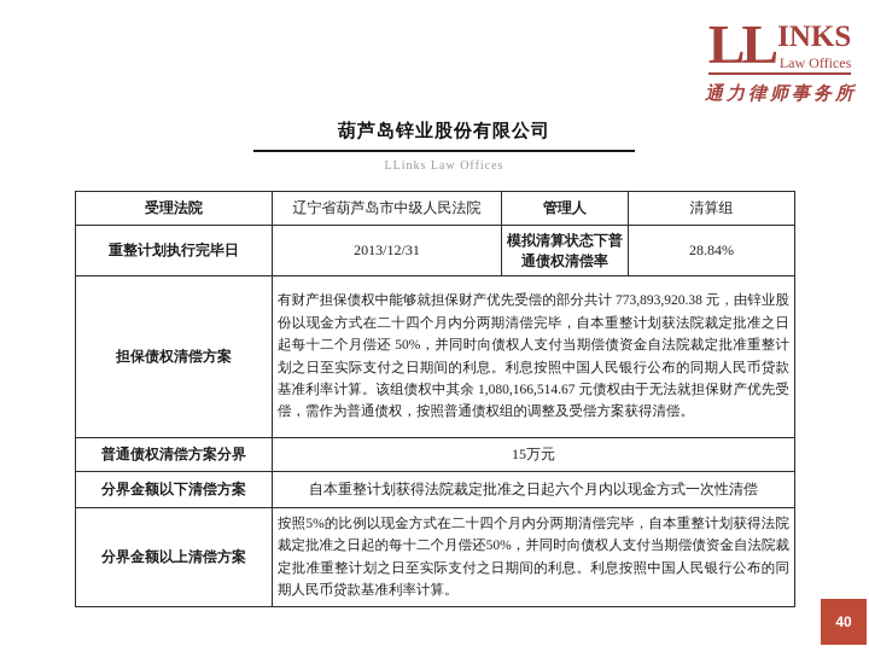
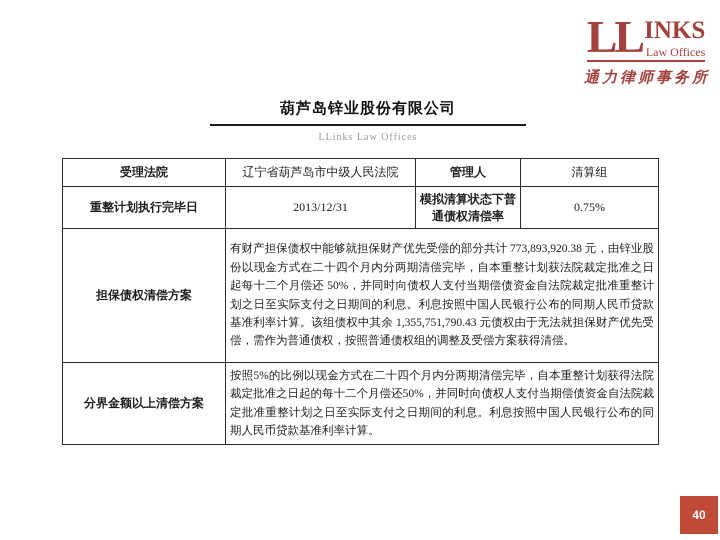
  LL
  INKS
  Law Offices
  通力律师事务所
  葫芦岛锌业股份有限公司
  LLinks Law Offices
  受理法院	辽宁省葫芦岛市中级人民法院	管理人	清算组
- 重整计划执行完毕日	2013/12/31	模拟清算状态下普通债权清偿率	28.84%
+ 重整计划执行完毕日	2013/12/31	模拟清算状态下普通债权清偿率	0.75%
- 担保债权清偿方案	有财产担保债权中能够就担保财产优先受偿的部分共计 773,893,920.38 元，由锌业股份以现金方式在二十四个月内分两期清偿完毕，自本重整计划获法院裁定批准之日起每十二个月偿还 50%，并同时向债权人支付当期偿债资金自法院裁定批准重整计划之日至实际支付之日期间的利息。利息按照中国人民银行公布的同期人民币贷款基准利率计算。该组债权中其余 1,080,166,514.67 元债权由于无法就担保财产优先受偿，需作为普通债权，按照普通债权组的调整及受偿方案获得清偿。
+ 担保债权清偿方案	有财产担保债权中能够就担保财产优先受偿的部分共计 773,893,920.38 元，由锌业股份以现金方式在二十四个月内分两期清偿完毕，自本重整计划获法院裁定批准之日起每十二个月偿还 50%，并同时向债权人支付当期偿债资金自法院裁定批准重整计划之日至实际支付之日期间的利息。利息按照中国人民银行公布的同期人民币贷款基准利率计算。该组债权中其余 1,355,751,790.43 元债权由于无法就担保财产优先受偿，需作为普通债权，按照普通债权组的调整及受偿方案获得清偿。
- 普通债权清偿方案分界	15万元
- 分界金额以下清偿方案	自本重整计划获得法院裁定批准之日起六个月内以现金方式一次性清偿
  分界金额以上清偿方案	按照5%的比例以现金方式在二十四个月内分两期清偿完毕，自本重整计划获得法院裁定批准之日起的每十二个月偿还50%，并同时向债权人支付当期偿债资金自法院裁定批准重整计划之日至实际支付之日期间的利息。利息按照中国人民银行公布的同期人民币贷款基准利率计算。
  40
